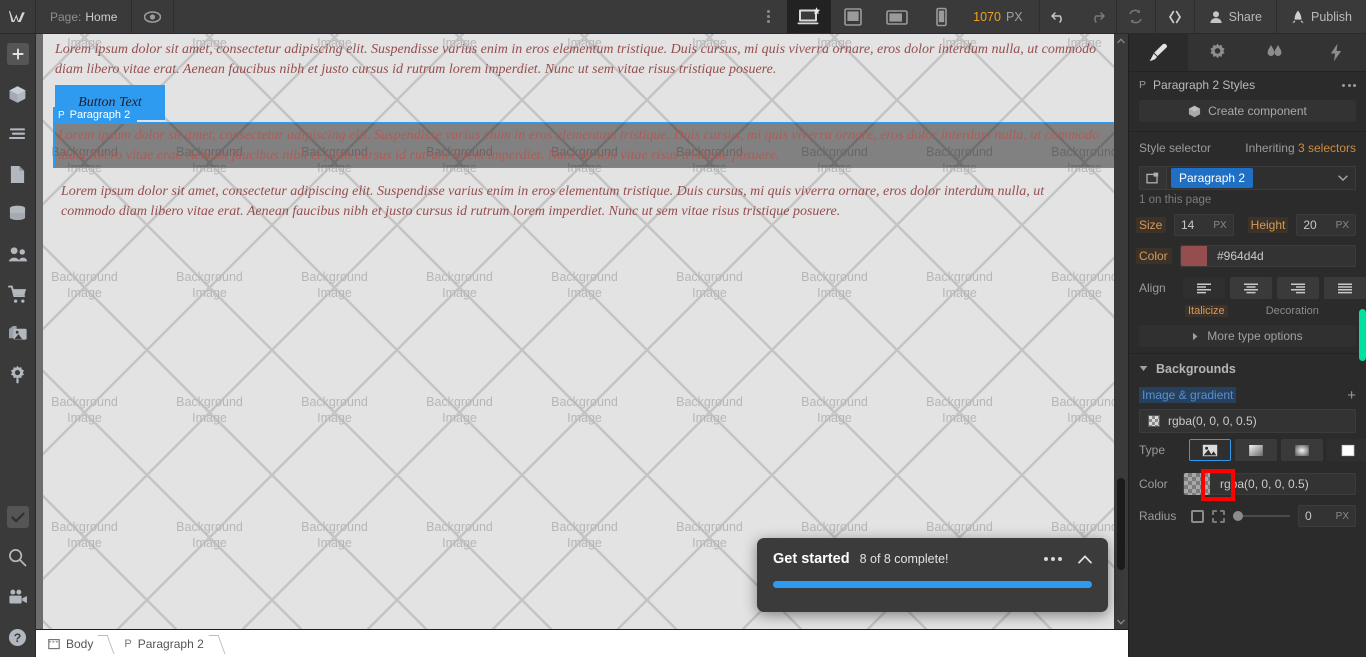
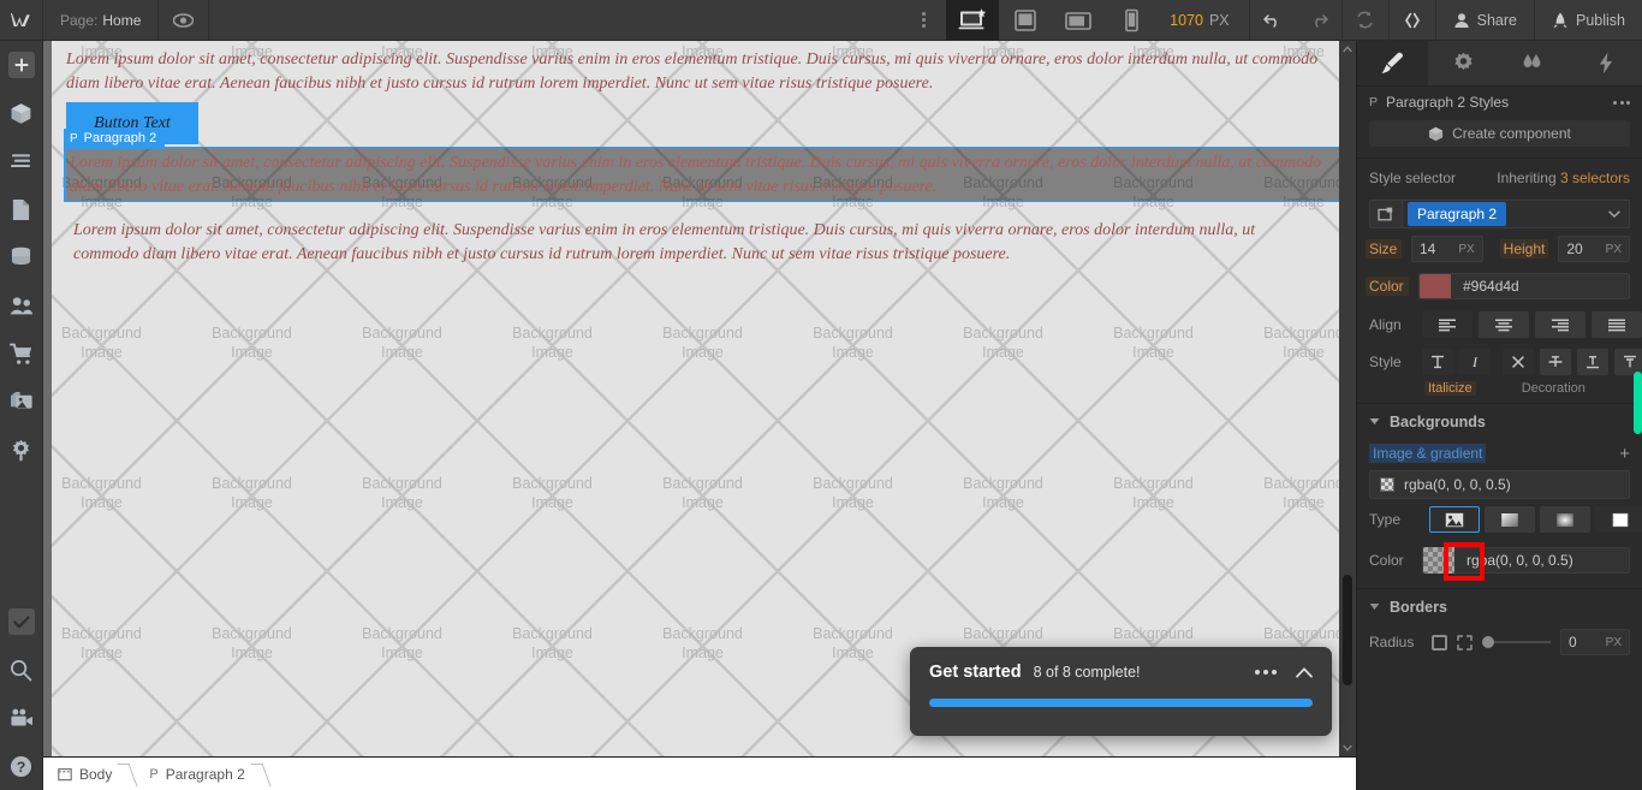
  Page:
  Home
  1070
  PX
  Share
  Publish
  ?
  Image
  Image
  Image
  Image
  Image
  Image
  Image
  Image
  Image
  Background
  Image
  Background
  Image
  Background
  Image
  Background
  Image
  Background
  Image
  Background
  Image
  Background
  Image
  Background
  Image
  Backgroun
  Image
  Background
  Image
  Background
  Image
  Background
  Image
  Background
  Image
  Background
  Image
  Background
  Image
  Background
  Image
  Background
  Image
  Backgroun
  Image
  Background
  Image
  Background
  Image
  Background
  Image
  Background
  Image
  Background
  Image
  Background
  Image
  Background
  Image
  Background
  Image
  Backgroun
  Image
  Background
  Image
  Background
  Image
  Background
  Image
  Background
  Image
  Background
  Image
  Background
  Image
  Background
  Background
  Backgroun
  Lorem ipsum dolor sit amet, consectetur adipiscing elit. Suspendisse varius enim in eros elementum tristique. Duis cursus, mi quis viverra ornare, eros dolor interdum nulla, ut commodo diam libero vitae erat. Aenean faucibus nibh et justo cursus id rutrum lorem imperdiet. Nunc ut sem vitae risus tristique posuere.
  Button Text
  P
  Paragraph 2
  Lorem ipsum dolor sit amet, consectetur adipiscing elit. Suspendisse varius enim in eros elementum tristique. Duis cursus, mi quis viverra ornare, eros dolor interdum nulla, ut commodo diam libero vitae erat. Aenean faucibus nibh et justo cursus id rutrum lorem imperdiet. Nunc ut sem vitae risus tristique posuere.
  Lorem ipsum dolor sit amet, consectetur adipiscing elit. Suspendisse varius enim in eros elementum tristique. Duis cursus, mi quis viverra ornare, eros dolor interdum nulla, ut commodo diam libero vitae erat. Aenean faucibus nibh et justo cursus id rutrum lorem imperdiet. Nunc ut sem vitae risus tristique posuere.
  Get started
  8 of 8 complete!
  Body
  P
  Paragraph 2
  P
  Paragraph 2 Styles
  Create component
  Style selector
  Inheriting 3 selectors
  Paragraph 2
- 1 on this page
  Size
  14
  PX
  Height
  20
  PX
  Color
  #964d4d
  Align
+ Style
+ I
  Italicize
  Decoration
- More type options
  Backgrounds
  Image & gradient
  +
  rgba(0, 0, 0, 0.5)
  Type
  Color
  rgba(0, 0, 0, 0.5)
+ Borders
  Radius
  0
  PX
